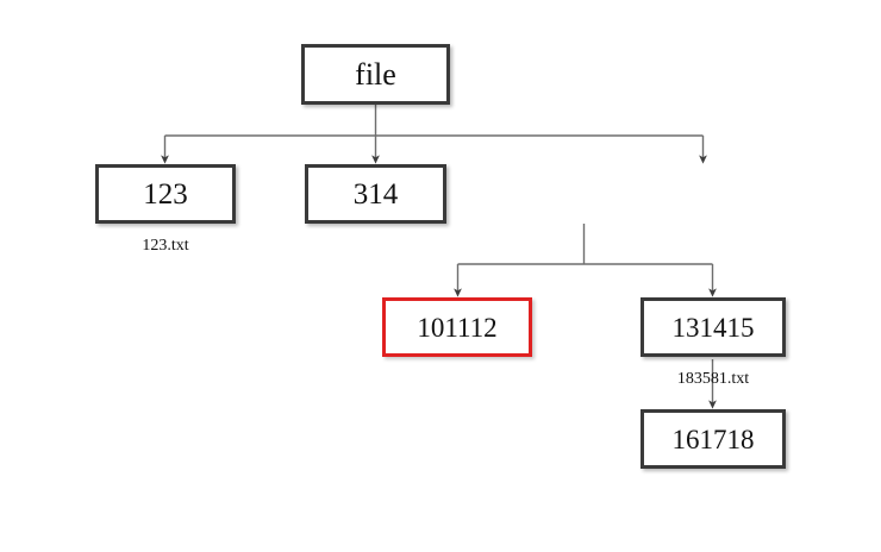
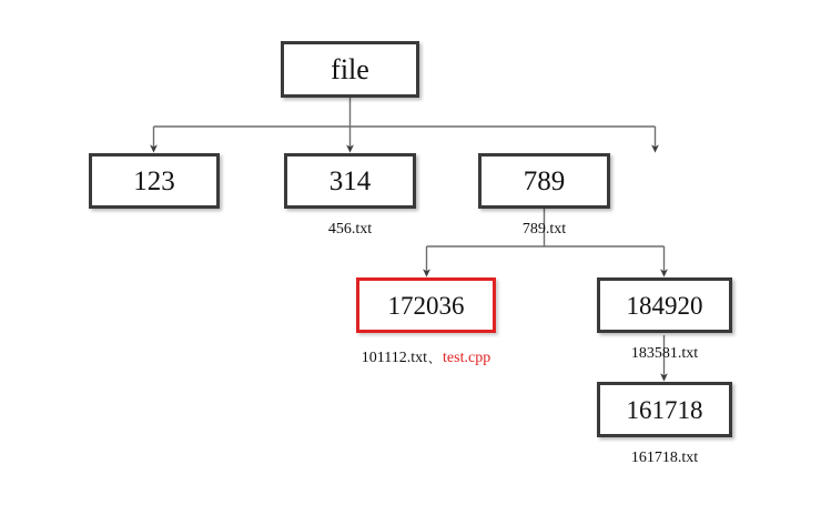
  file
  123
- 123.txt
  314
+ 456.txt
+ 789
+ 789.txt
- 101112
+ 172036
+ 101112.txt、test.cpp
- 131415
+ 184920
  183581.txt
  161718
+ 161718.txt
